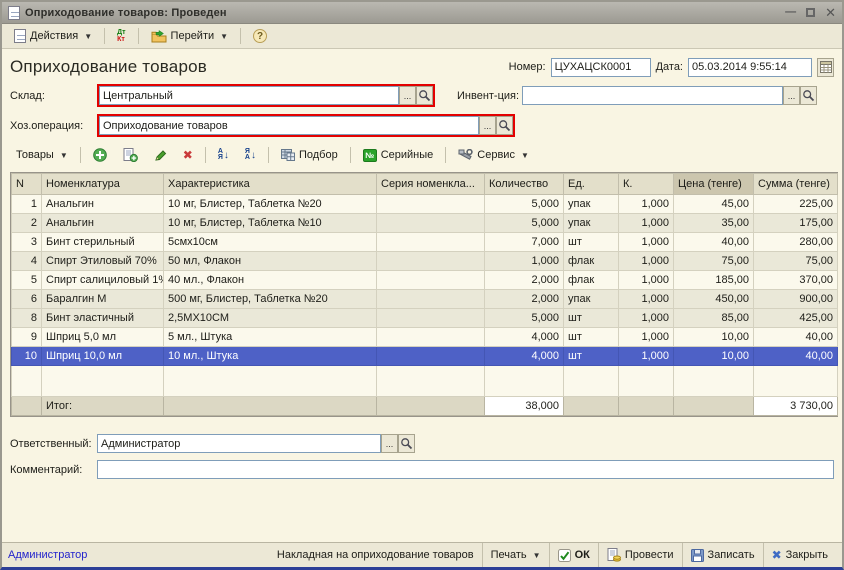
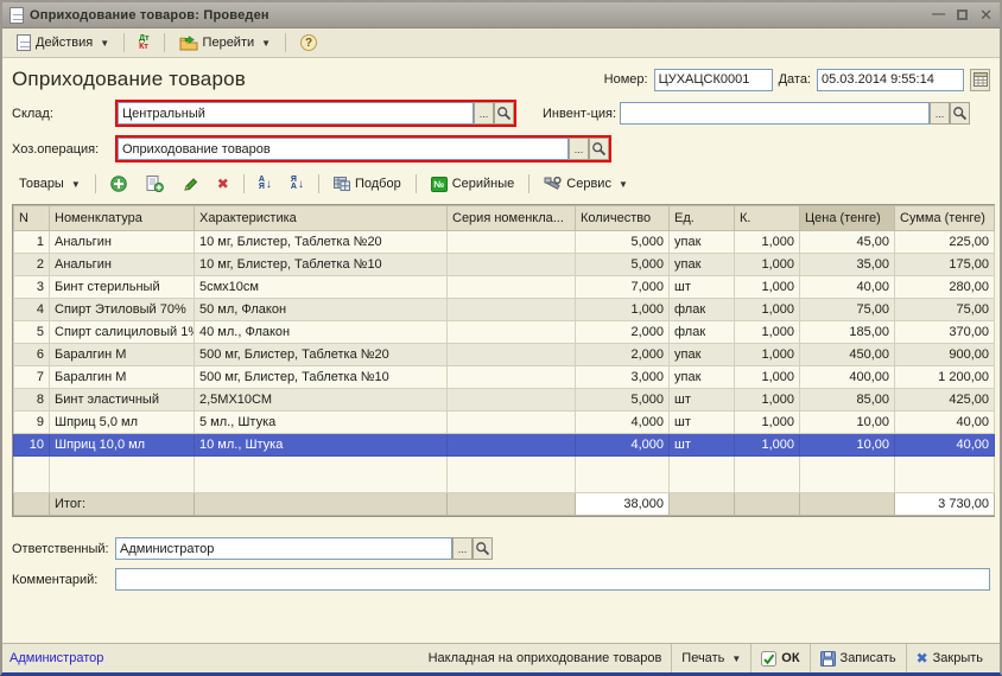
  Оприходование товаров: Проведен
  —
  ✕
  Действия
  ▼
  Перейти
  ▼
  ?
  Оприходование товаров
  Номер:
  ЦУХАЦСК0001
  Дата:
  05.03.2014 9:55:14
  Склад:
  Центральный
  ...
  Инвент-ция:
  ...
  Хоз.операция:
  Оприходование товаров
  ...
  Товары
  ▼
  ✖
  ↓
  ↓
  Подбор
  №
  Серийные
  Сервис
  ▼
  N	Номенклатура	Характеристика	Серия номенкла...	Количество	Ед.	К.	Цена (тенге)	Сумма (тенге)
  1	Анальгин	10 мг, Блистер, Таблетка №20		5,000	упак	1,000	45,00	225,00
  2	Анальгин	10 мг, Блистер, Таблетка №10		5,000	упак	1,000	35,00	175,00
  3	Бинт стерильный	5смх10см		7,000	шт	1,000	40,00	280,00
  4	Спирт Этиловый 70%	50 мл, Флакон		1,000	флак	1,000	75,00	75,00
  5	Спирт салициловый 1	40 мл., Флакон		2,000	флак	1,000	185,00	370,00
  6	Баралгин М	500 мг, Блистер, Таблетка №20		2,000	упак	1,000	450,00	900,00
+ 7	Баралгин М	500 мг, Блистер, Таблетка №10		3,000	упак	1,000	400,00	1 200,00
  8	Бинт эластичный	2,5МХ10СМ		5,000	шт	1,000	85,00	425,00
  9	Шприц 5,0 мл	5 мл., Штука		4,000	шт	1,000	10,00	40,00
  10	Шприц 10,0 мл	10 мл., Штука		4,000	шт	1,000	10,00	40,00
  	Итог:			38,000				3 730,00
  Ответственный:
  Администратор
  ...
  Комментарий:
  Администратор
  Накладная на оприходование товаров
  Печать
  ▼
  ОК
- Провести
  Записать
  ✖
  Закрыть
